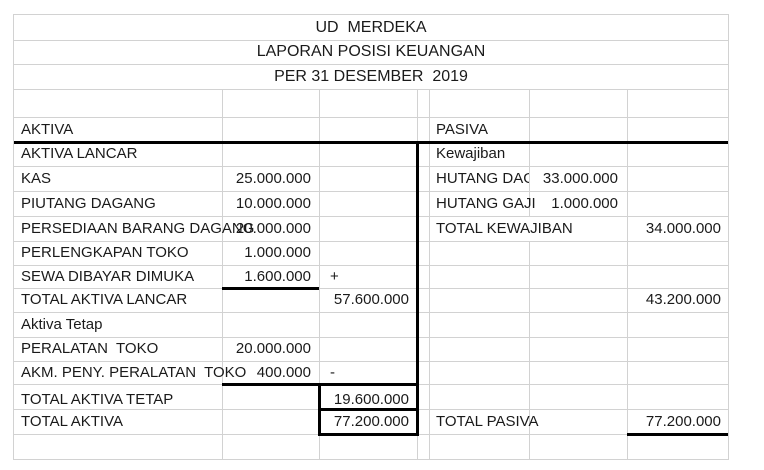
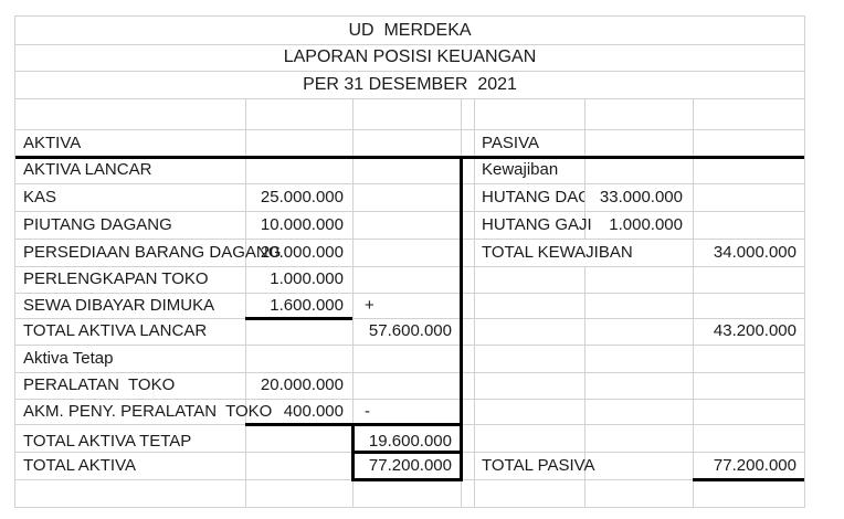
  UD MERDEKA
  LAPORAN POSISI KEUANGAN
- PER 31 DESEMBER 2019
+ PER 31 DESEMBER 2021
  AKTIVA
  AKTIVA LANCAR
  KAS
  25.000.000
  PIUTANG DAGANG
  10.000.000
  PERSEDIAAN BARANG DAG
  20.000.000
  PERLENGKAPAN TOKO
  1.000.000
  SEWA DIBAYAR DIMUKA
  1.600.000
  +
  TOTAL AKTIVA LANCAR
  57.600.000
  Aktiva Tetap
  PERALATAN TOKO
  20.000.000
  AKM. PENY. PERALATAN TO
  400.000
  -
  TOTAL AKTIVA TETAP
  19.600.000
  TOTAL AKTIVA
  77.200.000
  PASIVA
  Kewajiban
  33.000.000
  HUTANG GAJI
  1.000.000
  TOTAL KEWAJIBAN
  34.000.000
  43.200.000
  TOTAL PASIVA
  77.200.000
